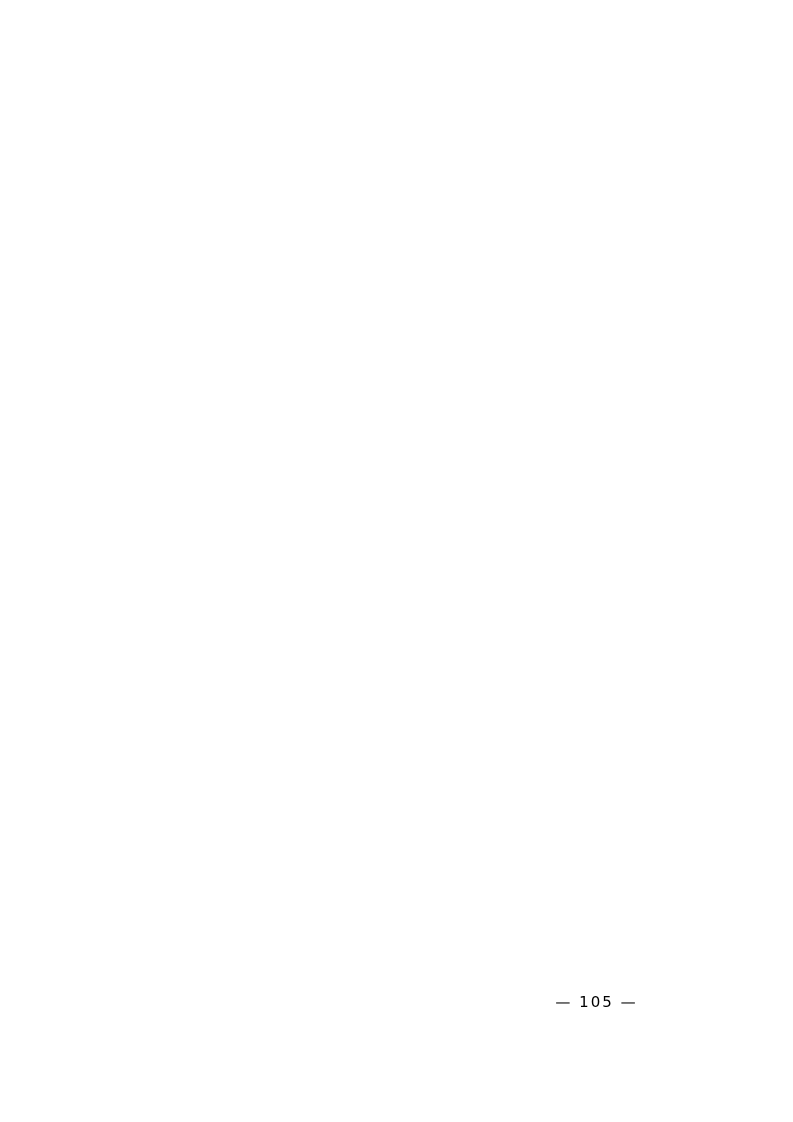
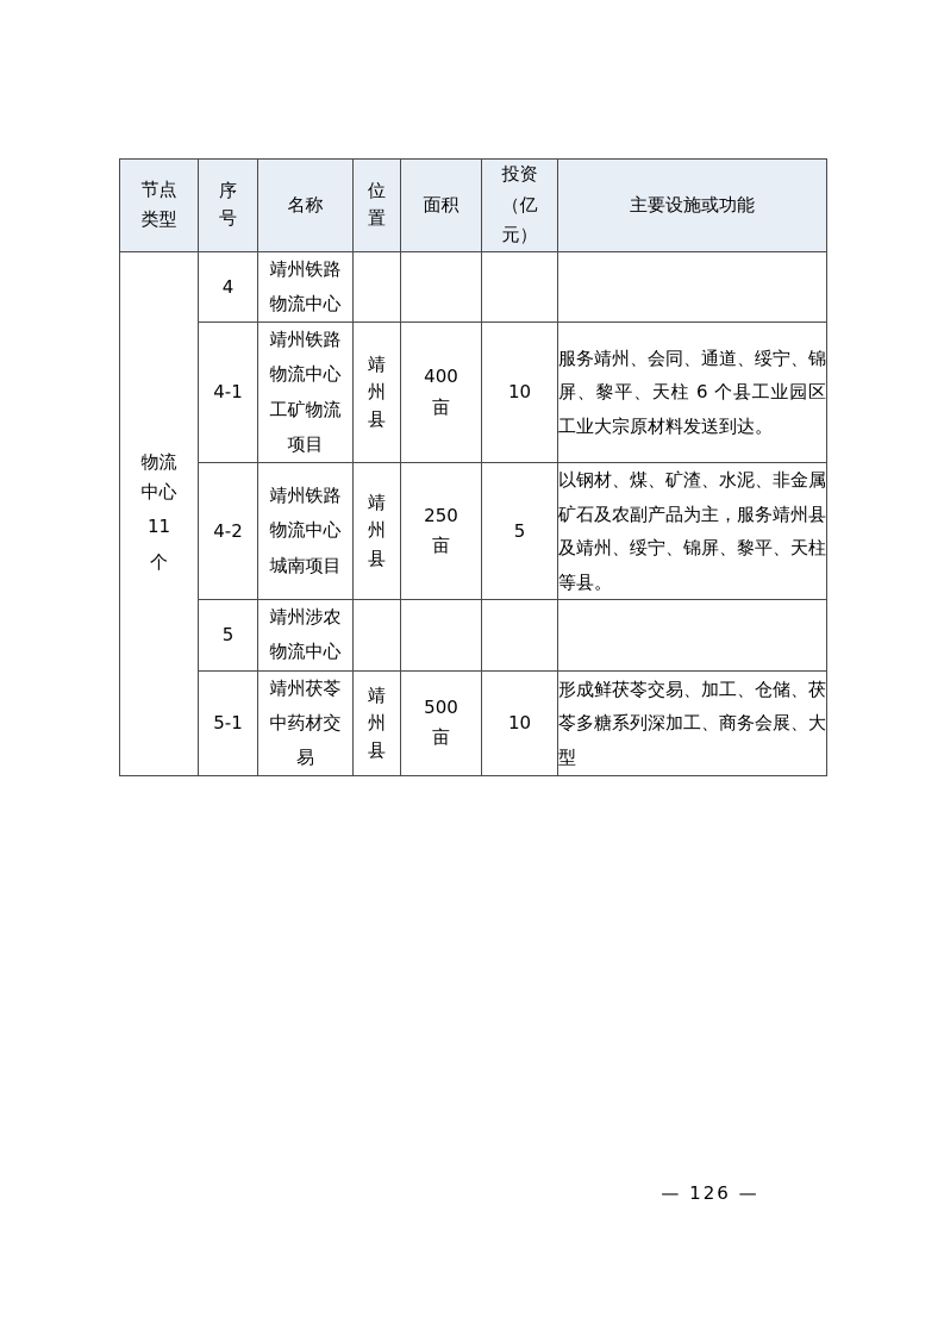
+ 节点类型	序号	名称	位置	面积	投资（亿元）	主要设施或功能
+ 物流中心 11 个	4	靖州铁路物流中心
+ 4-1	靖州铁路物流中心工矿物流项目	靖州县	400亩	10	服务靖州、会同、通道、绥宁、锦屏、黎平、天柱 6 个县工业园区工业大宗原材料发送到达。
+ 4-2	靖州铁路物流中心城南项目	靖州县	250亩	5	以钢材、煤、矿渣、水泥、非金属矿石及农副产品为主，服务靖州县及靖州、绥宁、锦屏、黎平、天柱等县。
+ 5	靖州涉农物流中心
+ 5-1	靖州茯苓中药材交易	靖州县	500亩	10	形成鲜茯苓交易、加工、仓储、茯苓多糖系列深加工、商务会展、大型
- — 105 —
+ — 126 —
